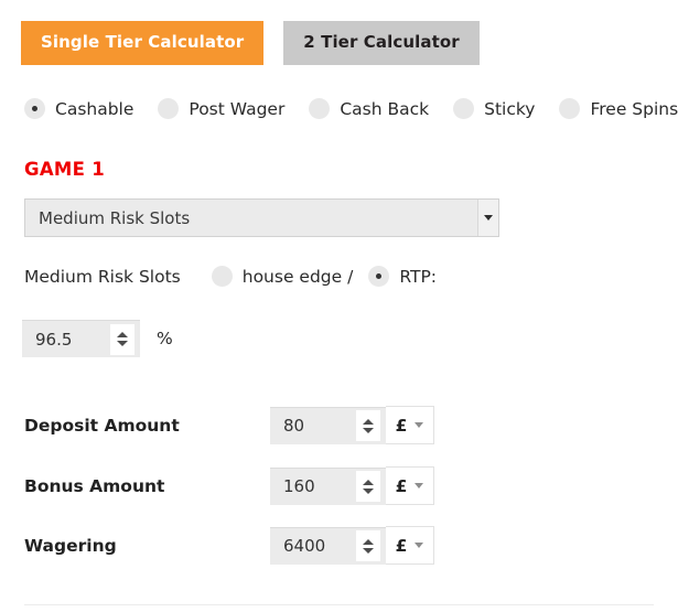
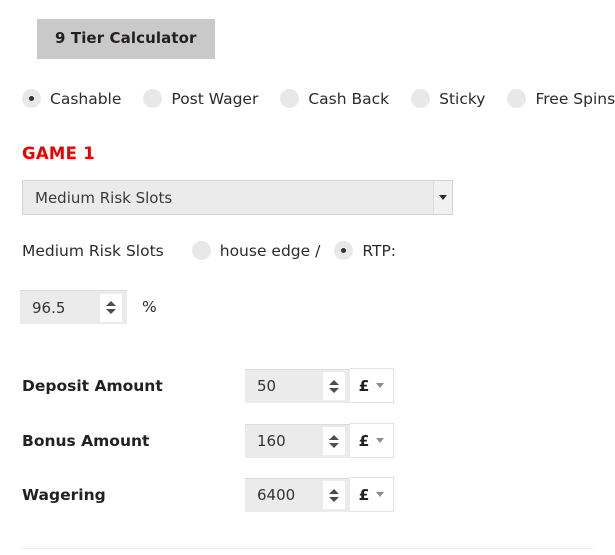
- Single Tier Calculator
- 2 Tier Calculator
+ 9 Tier Calculator
  Cashable
  Post Wager
  Cash Back
  Sticky
  Free Spins
  GAME 1
  Medium Risk Slots
  Medium Risk Slots
  house edge /
  RTP:
  96.5
  %
  Deposit Amount
- 80
+ 50
  £
  Bonus Amount
  160
  £
  Wagering
  6400
  £
